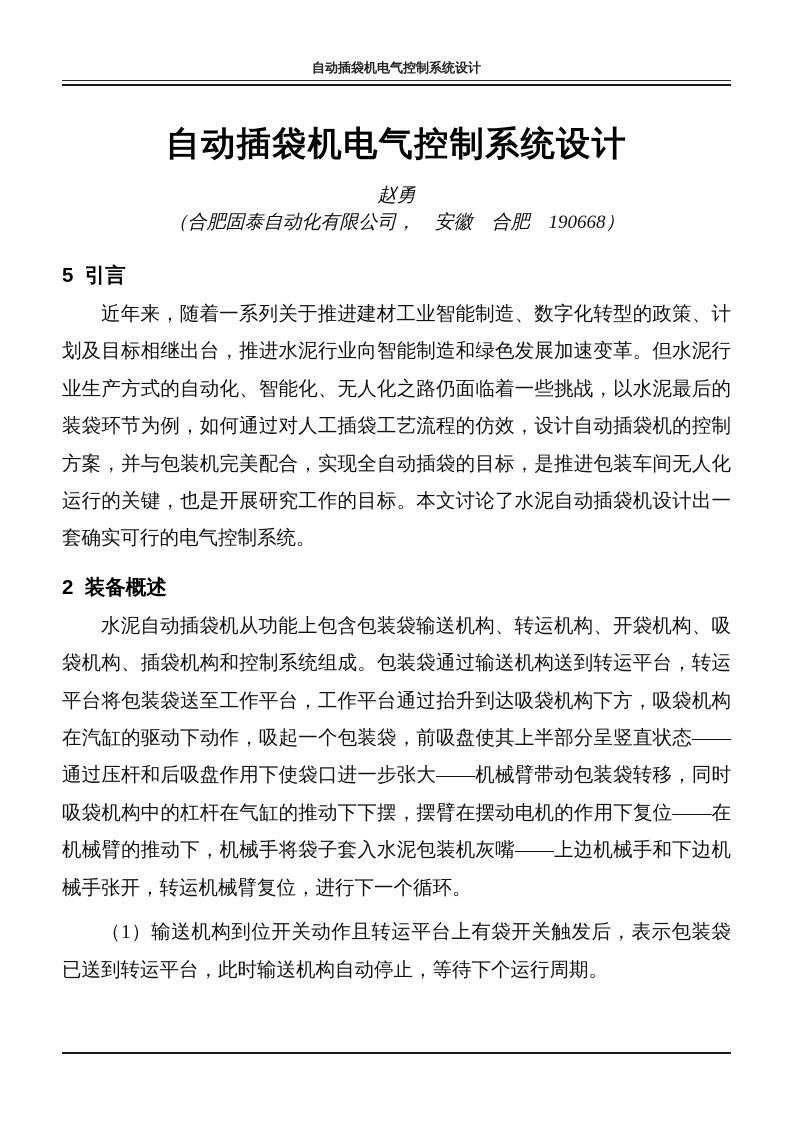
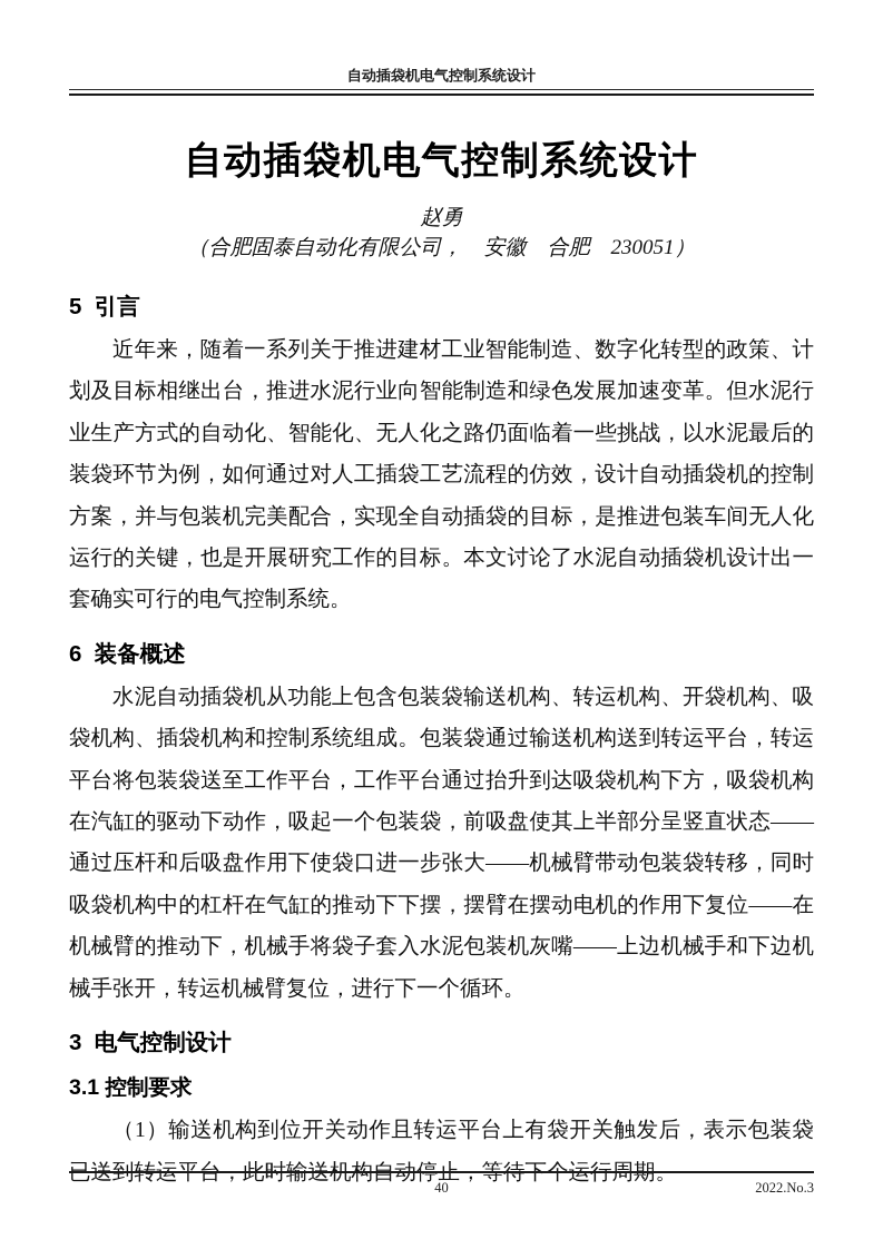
  自动插袋机电气控制系统设计
  自动插袋机电气控制系统设计
  赵勇
- （合肥固泰自动化有限公司， 安徽 合肥 190668）
+ （合肥固泰自动化有限公司， 安徽 合肥 230051）
  5 引言
  近年来，随着一系列关于推进建材工业智能制造、数字化转型的政策、计划及目标相继出台，推进水泥行业向智能制造和绿色发展加速变革。但水泥行业生产方式的自动化、智能化、无人化之路仍面临着一些挑战，以水泥最后的装袋环节为例，如何通过对人工插袋工艺流程的仿效，设计自动插袋机的控制方案，并与包装机完美配合，实现全自动插袋的目标，是推进包装车间无人化运行的关键，也是开展研究工作的目标。本文讨论了水泥自动插袋机设计出一套确实可行的电气控制系统。
- 2 装备概述
+ 6 装备概述
  水泥自动插袋机从功能上包含包装袋输送机构、转运机构、开袋机构、吸袋机构、插袋机构和控制系统组成。包装袋通过输送机构送到转运平台，转运平台将包装袋送至工作平台，工作平台通过抬升到达吸袋机构下方，吸袋机构在汽缸的驱动下动作，吸起一个包装袋，前吸盘使其上半部分呈竖直状态——通过压杆和后吸盘作用下使袋口进一步张大——机械臂带动包装袋转移，同时吸袋机构中的杠杆在气缸的推动下下摆，摆臂在摆动电机的作用下复位——在机械臂的推动下，机械手将袋子套入水泥包装机灰嘴——上边机械手和下边机械手张开，转运机械臂复位，进行下一个循环。
+ 3 电气控制设计
+ 3.1 控制要求
  （1）输送机构到位开关动作且转运平台上有袋开关触发后，表示包装袋已送到转运平台，此时输送机构自动停止，等待下个运行周期。
+ 40
+ 2022.No.3
